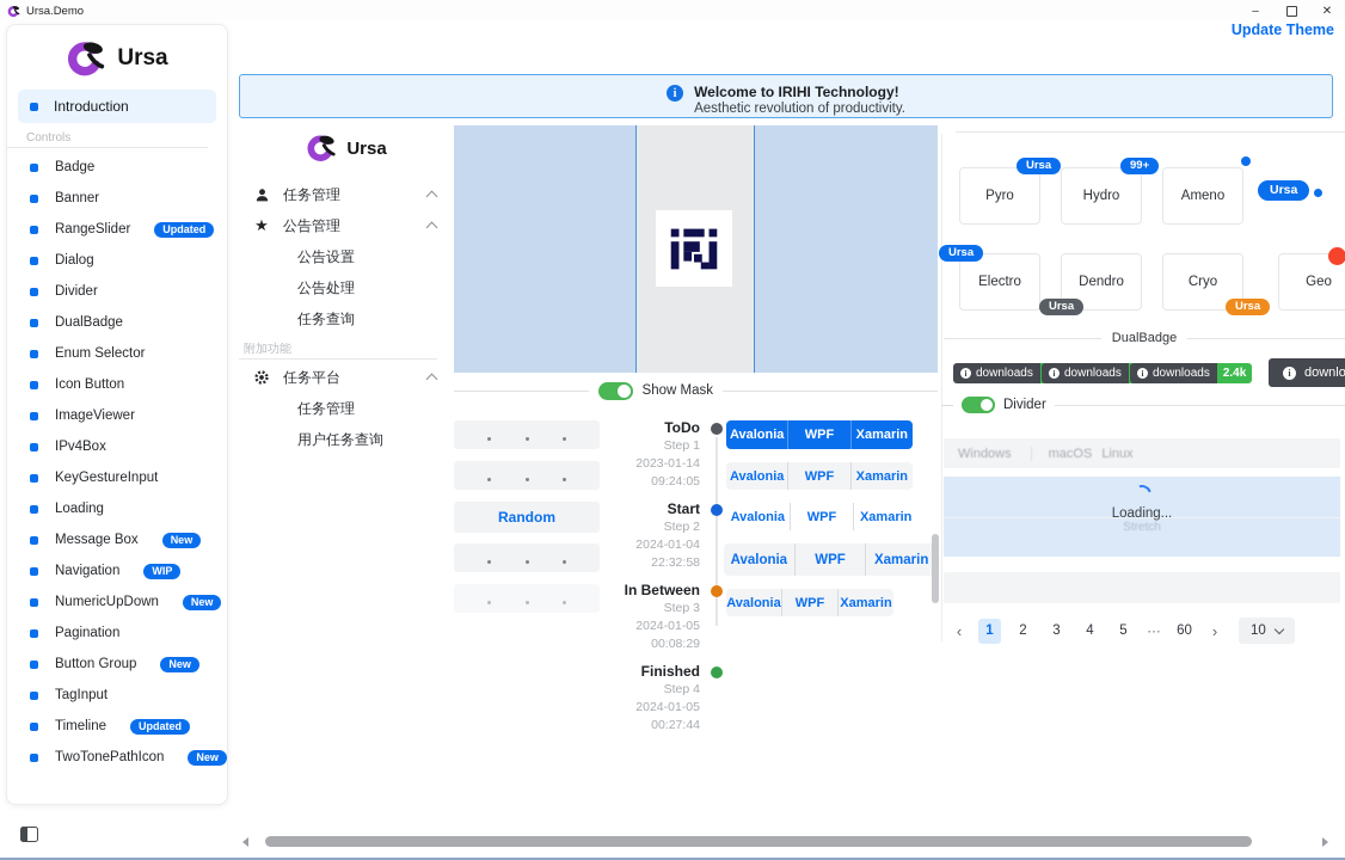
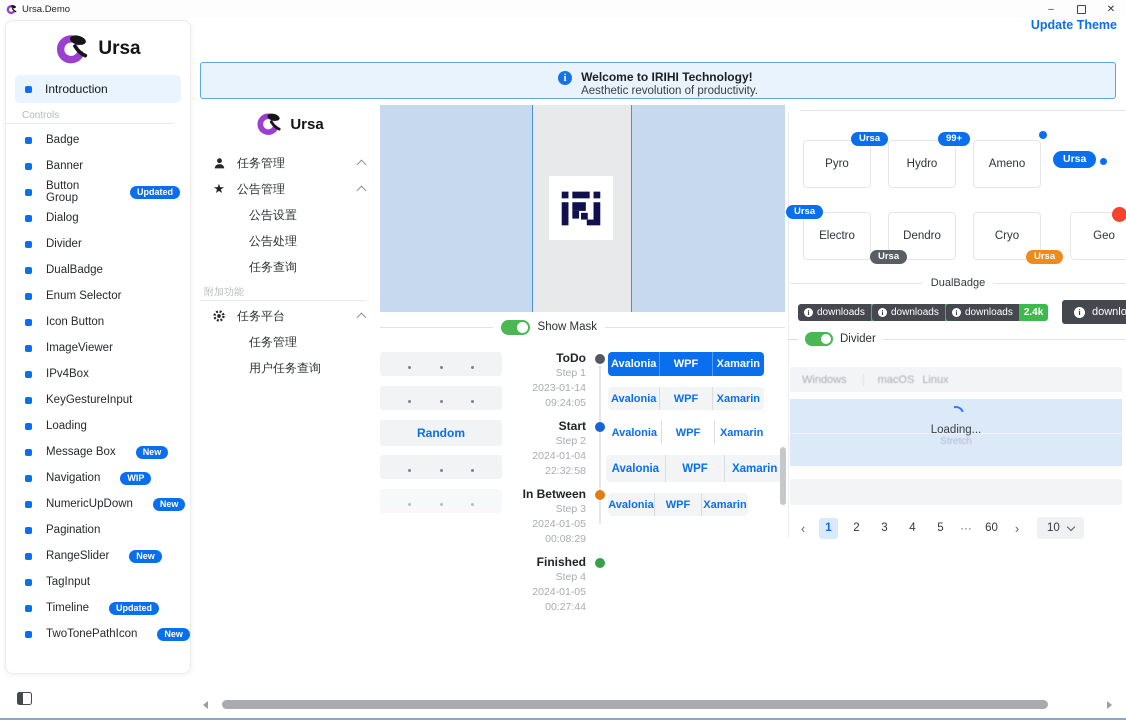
  Ursa.Demo
  –
  ✕
  Ursa
  Introduction
  Controls
  Badge
  Banner
- RangeSlider
+ Button Group
  Updated
  Dialog
  Divider
  DualBadge
  Enum Selector
  Icon Button
  ImageViewer
  IPv4Box
  KeyGestureInput
  Loading
  Message Box
  New
  Navigation
  WIP
  NumericUpDown
  New
  Pagination
- Button Group
+ RangeSlider
  New
  TagInput
  Timeline
  Updated
  TwoTonePathIcon
  New
  Update Theme
  i
  Welcome to IRIHI Technology!
  Aesthetic revolution of productivity.
  Ursa
  任务管理
  ★
  公告管理
  公告设置
  公告处理
  任务查询
  附加功能
  任务平台
  任务管理
  用户任务查询
  Show Mask
  Random
  ToDo
  Step 1
  2023-01-14 09:24:05
  Start
  Step 2
  2024-01-04 22:32:58
  In Between
  Step 3
  2024-01-05 00:08:29
  Finished
  Step 4
  2024-01-05 00:27:44
  Avalonia
  WPF
  Xamarin
  Avalonia
  WPF
  Xamarin
  Avalonia
  WPF
  Xamarin
  Avalonia
  WPF
  Xamarin
  Avalonia
  WPF
  Xamarin
  Pyro
  Ursa
  Hydro
  99+
  Ameno
  Ursa
  Electro
  Ursa
  Dendro
  Ursa
  Cryo
  Ursa
  Geo
  DualBadge
  i
  downloads
  i
  downloads
  i
  downloads
  2.4k
  i
  downlo
  Divider
  Windows
  macOS
  Linux
  Stretch
  Loading...
  ‹
  1
  2
  3
  4
  5
  ⋯
  60
  ›
  10
